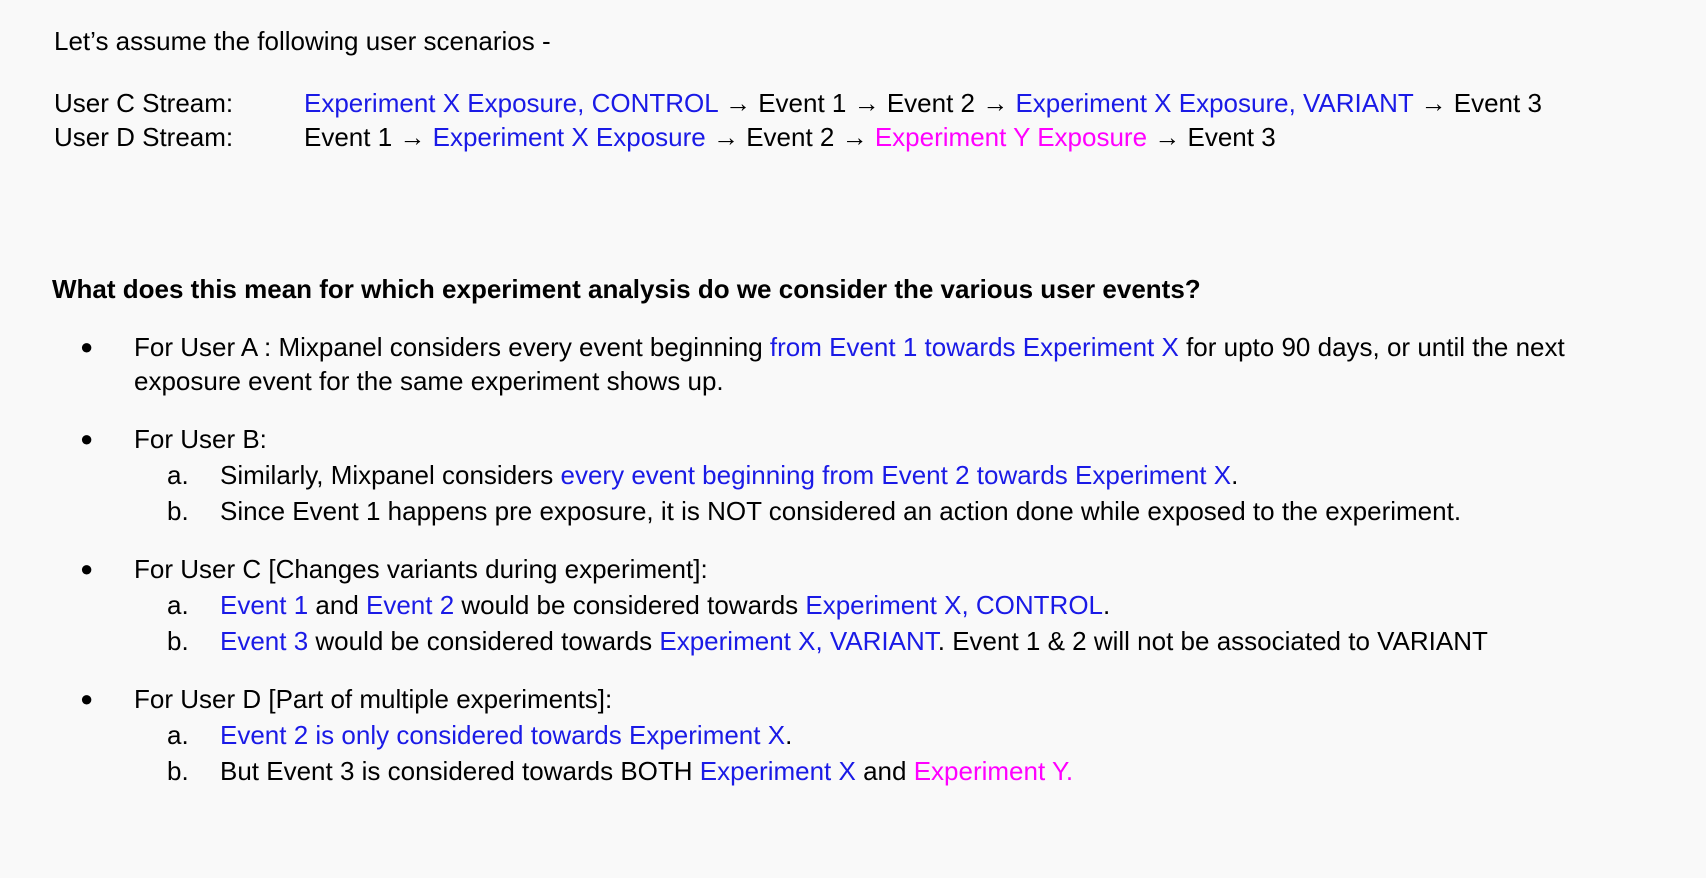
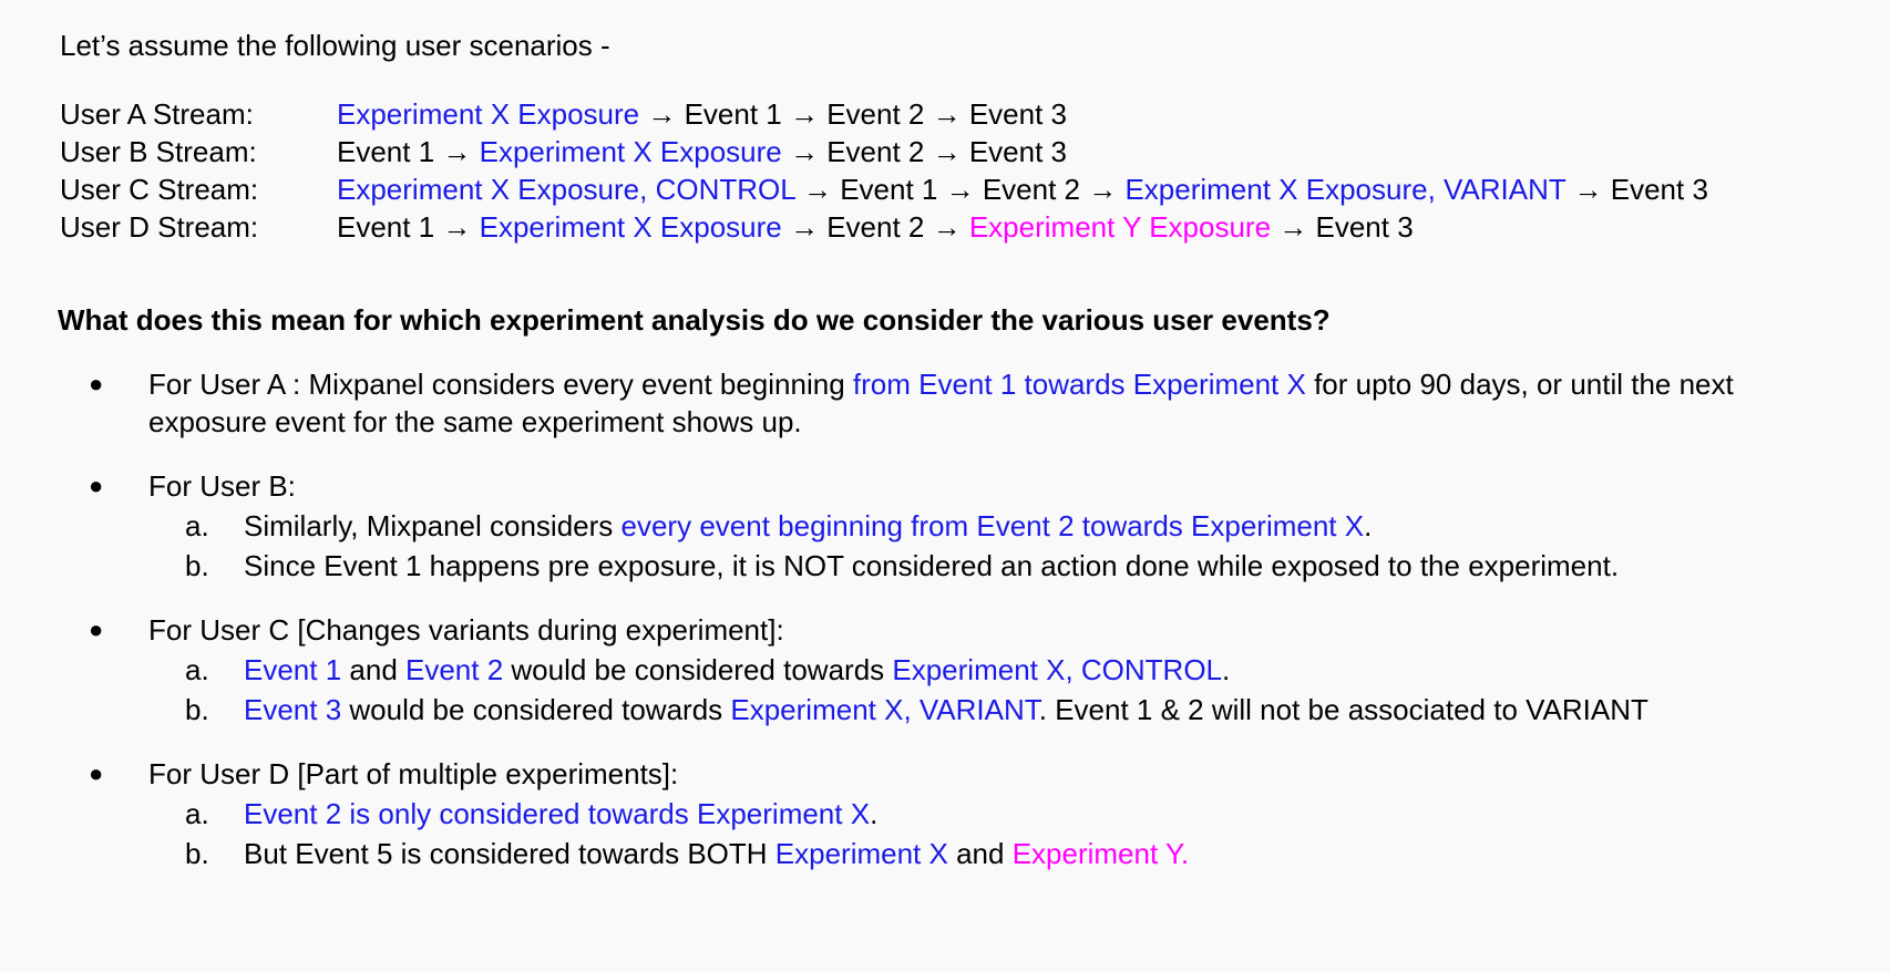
  Let’s assume the following user scenarios -
+ User A Stream:
+ Experiment X Exposure → Event 1 → Event 2 → Event 3
+ User B Stream:
+ Event 1 → Experiment X Exposure → Event 2 → Event 3
  User C Stream:
  Experiment X Exposure, CONTROL → Event 1 → Event 2 → Experiment X Exposure, VARIANT → Event 3
  User D Stream:
  Event 1 → Experiment X Exposure → Event 2 → Experiment Y Exposure → Event 3
  What does this mean for which experiment analysis do we consider the various user events?
  ●
  For User A : Mixpanel considers every event beginning from Event 1 towards Experiment X for upto 90 days, or until the next exposure event for the same experiment shows up.
  ●
  For User B:
  a.
  Similarly, Mixpanel considers every event beginning from Event 2 towards Experiment X.
  b.
  Since Event 1 happens pre exposure, it is NOT considered an action done while exposed to the experiment.
  ●
  For User C [Changes variants during experiment]:
  a.
  Event 1 and Event 2 would be considered towards Experiment X, CONTROL.
  b.
  Event 3 would be considered towards Experiment X, VARIANT. Event 1 & 2 will not be associated to VARIANT
  ●
  For User D [Part of multiple experiments]:
  a.
  Event 2 is only considered towards Experiment X.
  b.
- But Event 3 is considered towards BOTH Experiment X and Experiment Y.
+ But Event 5 is considered towards BOTH Experiment X and Experiment Y.
